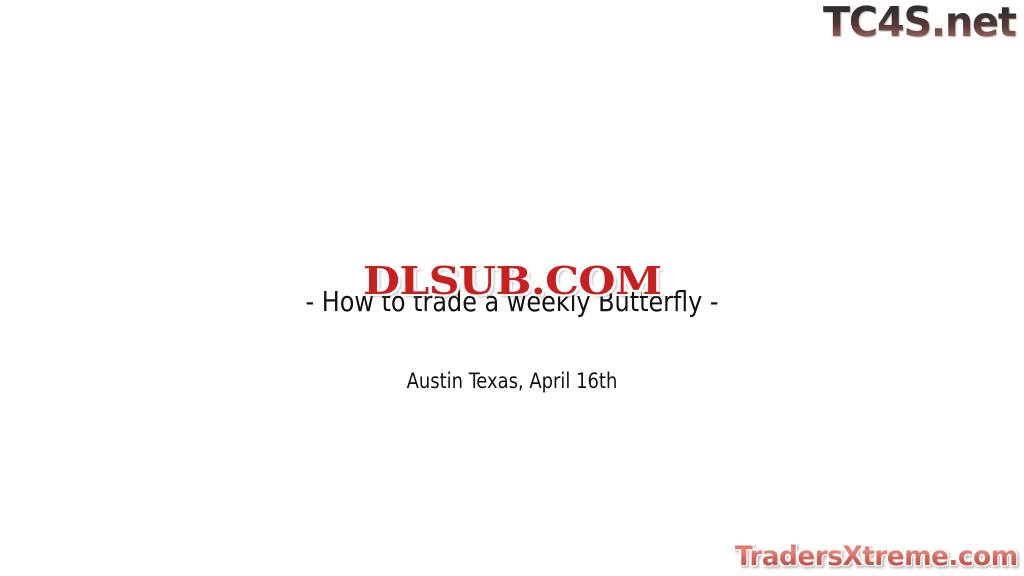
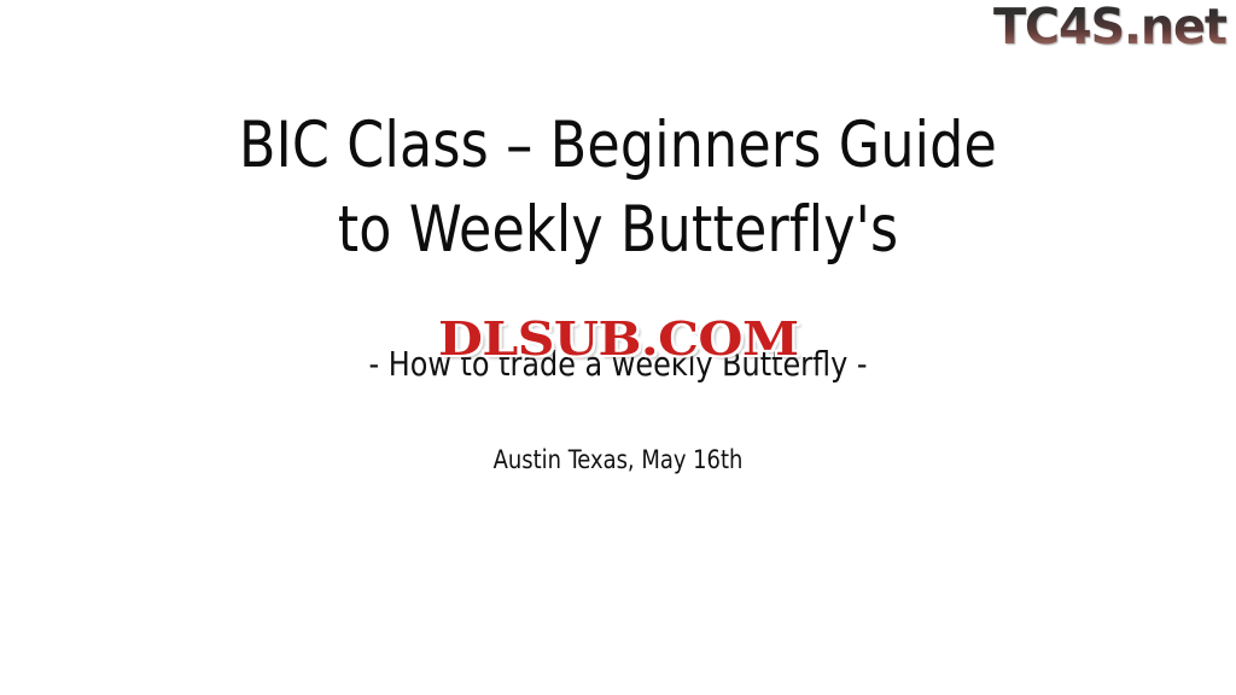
  TC4S.net
+ BIC Class – Beginners Guide
+ to Weekly Butterfly's
  - How to trade a weekly Butterfly -
  DLSUB.COM
- Austin Texas, April 16th
+ Austin Texas, May 16th
- TradersXtreme.com
